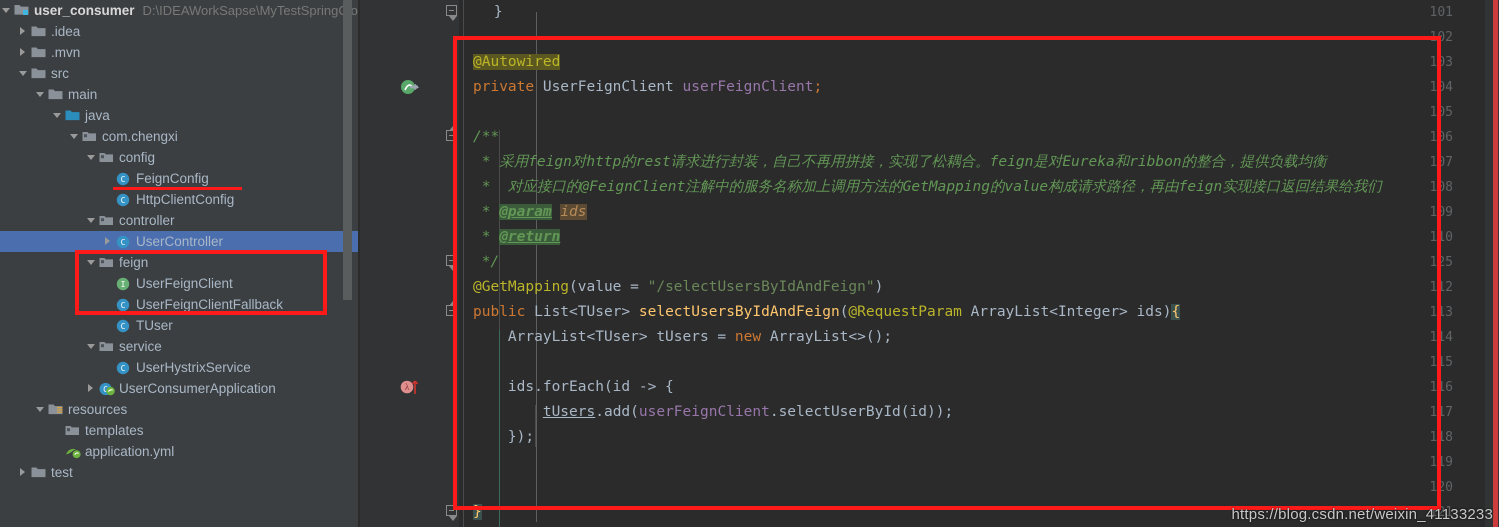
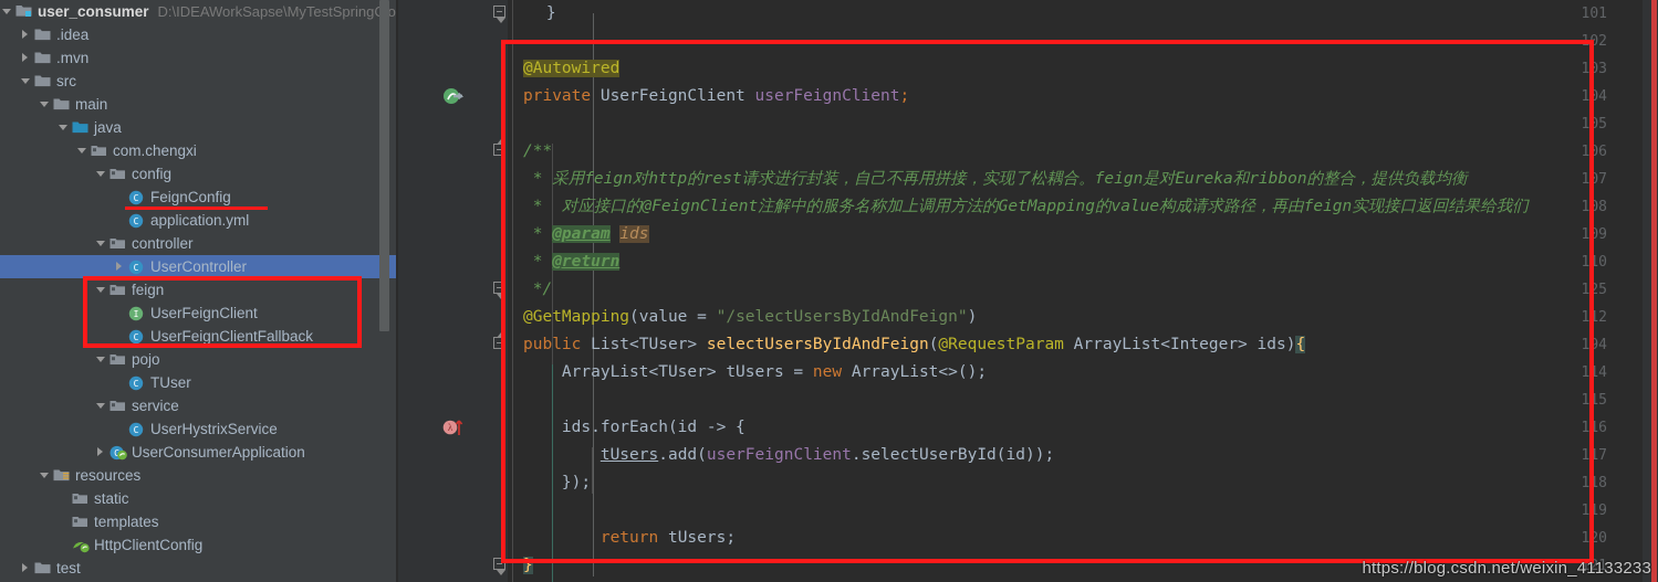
  user_consumer
  D:\IDEAWorkSapse\MyTestSpringo
  .idea
  .mvn
  src
  main
  java
  com.chengxi
  config
  C
  FeignConfig
  C
- HttpClientConfig
+ application.yml
  controller
  C
  UserController
  feign
  I
  UserFeignClient
  C
  UserFeignClientFallback
+ pojo
  C
  TUser
  service
  C
  UserHystrixService
  C
  UserConsumerApplication
  resources
+ static
  templates
- application.yml
+ HttpClientConfig
  test
  101
  102
  103
  104
  105
  106
  107
  108
  109
  110
  125
  112
- 113
+ 194
  114
  115
  116
  λ
  117
  118
  119
  120
  121
  }
  @Autowired
  private UserFeignClient userFeignClient;
  /**
  * 采用feign对http的rest请求进行封装，自己不再用拼接，实现了松耦合。feign是对Eureka和ribbon的整合，提供负载均衡
  * 对应接口的@FeignClient注解中的服务名称加上调用方法的GetMapping的value构成请求路径，再由feign实现接口返回结果给我们
  * @param ids
  * @return
  */
  @GetMapping(value = "/selectUsersByIdAndFeign")
  public List<TUser> selectUsersByIdAndFeign(@RequestParam ArrayList<Integer> ids){
  ArrayList<TUser> tUsers = new ArrayList<>();
  ids.forEach(id -> {
  tUsers.add(userFeignClient.selectUserById(id));
  });
+ return tUsers;
  }
  https://blog.csdn.net/weixin_41133233
